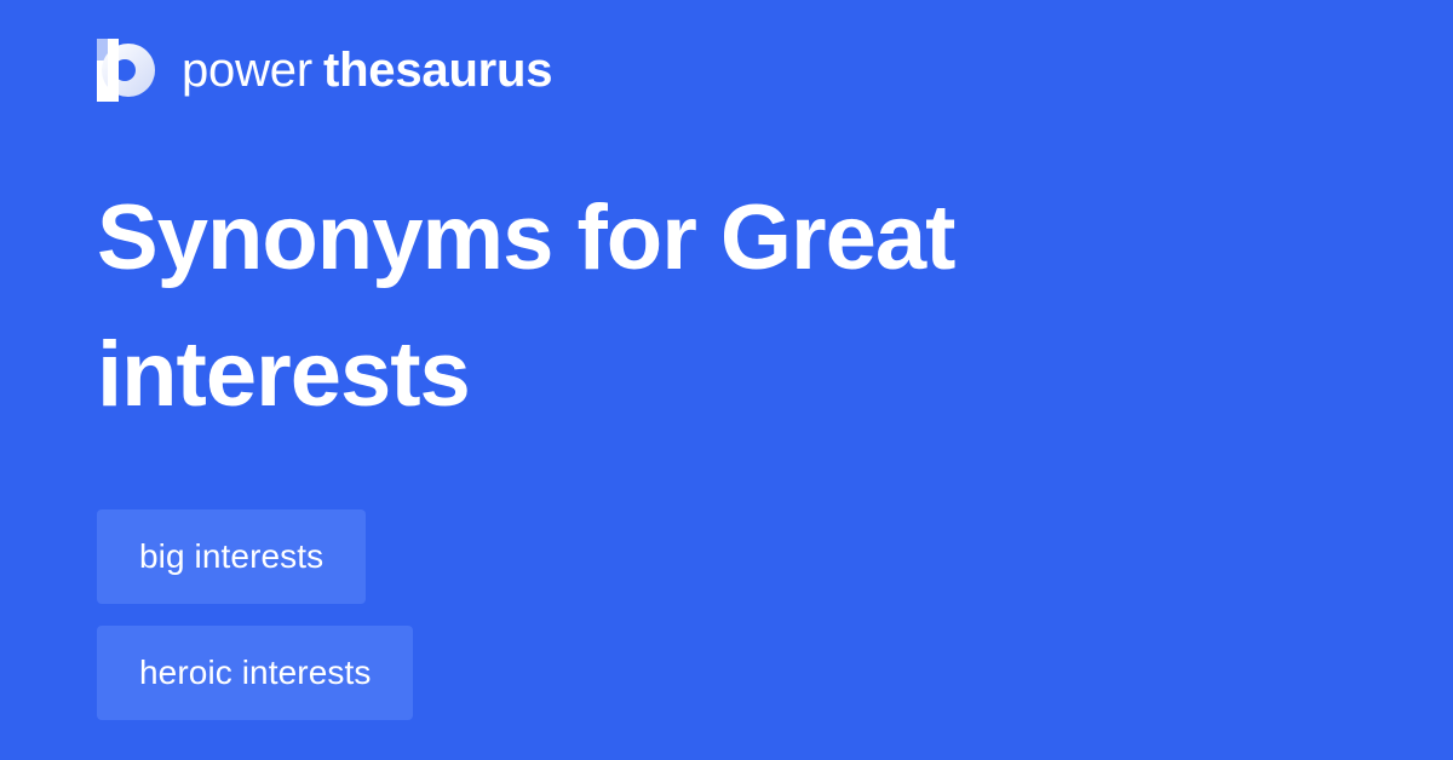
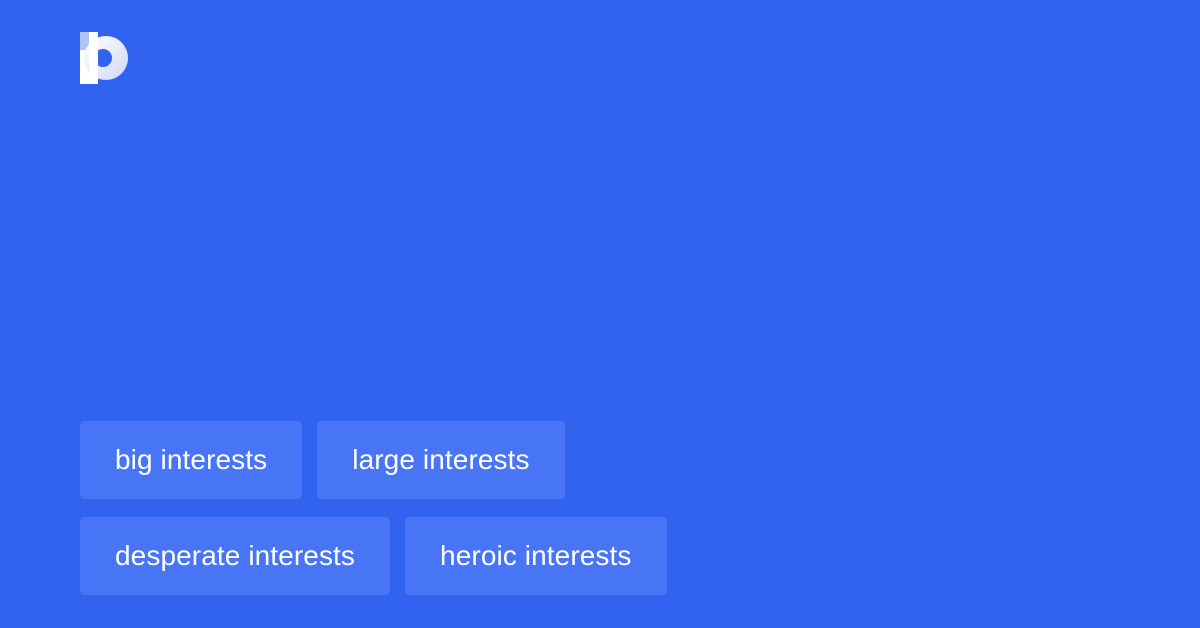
- power thesaurus
- Synonyms for Great interests
  big interests
+ large interests
+ desperate interests
  heroic interests
